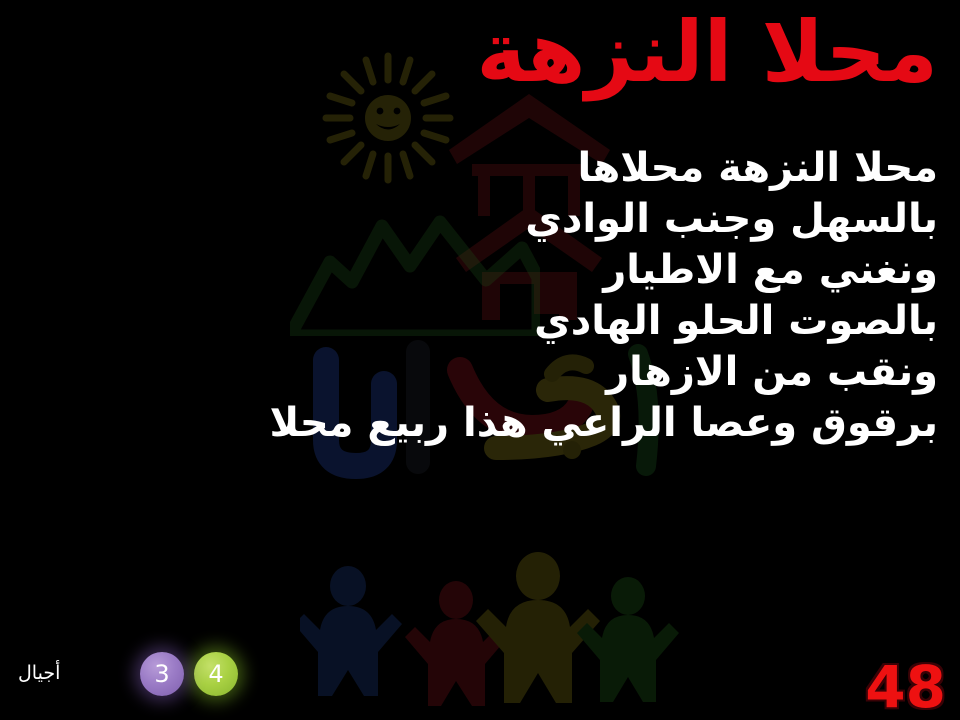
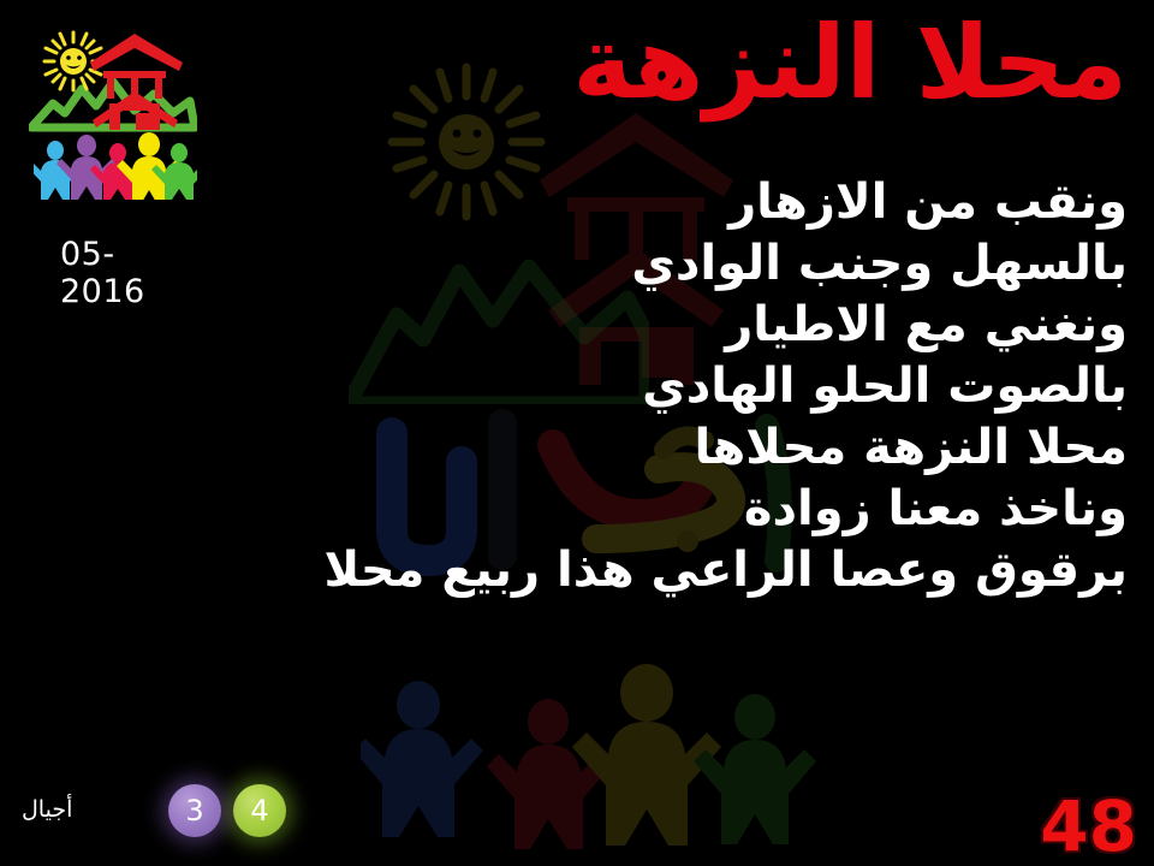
+ 05-2016
  محلا النزهة
- محلا النزهة محلاها
+ ونقب من الازهار
  بالسهل وجنب الوادي
  ونغني مع الاطيار
  بالصوت الحلو الهادي
- ونقب من الازهار
+ محلا النزهة محلاها
+ وناخذ معنا زوادة
  برقوق وعصا الراعي هذا ربيع محلا
  أجيال
  4
  3
  48
